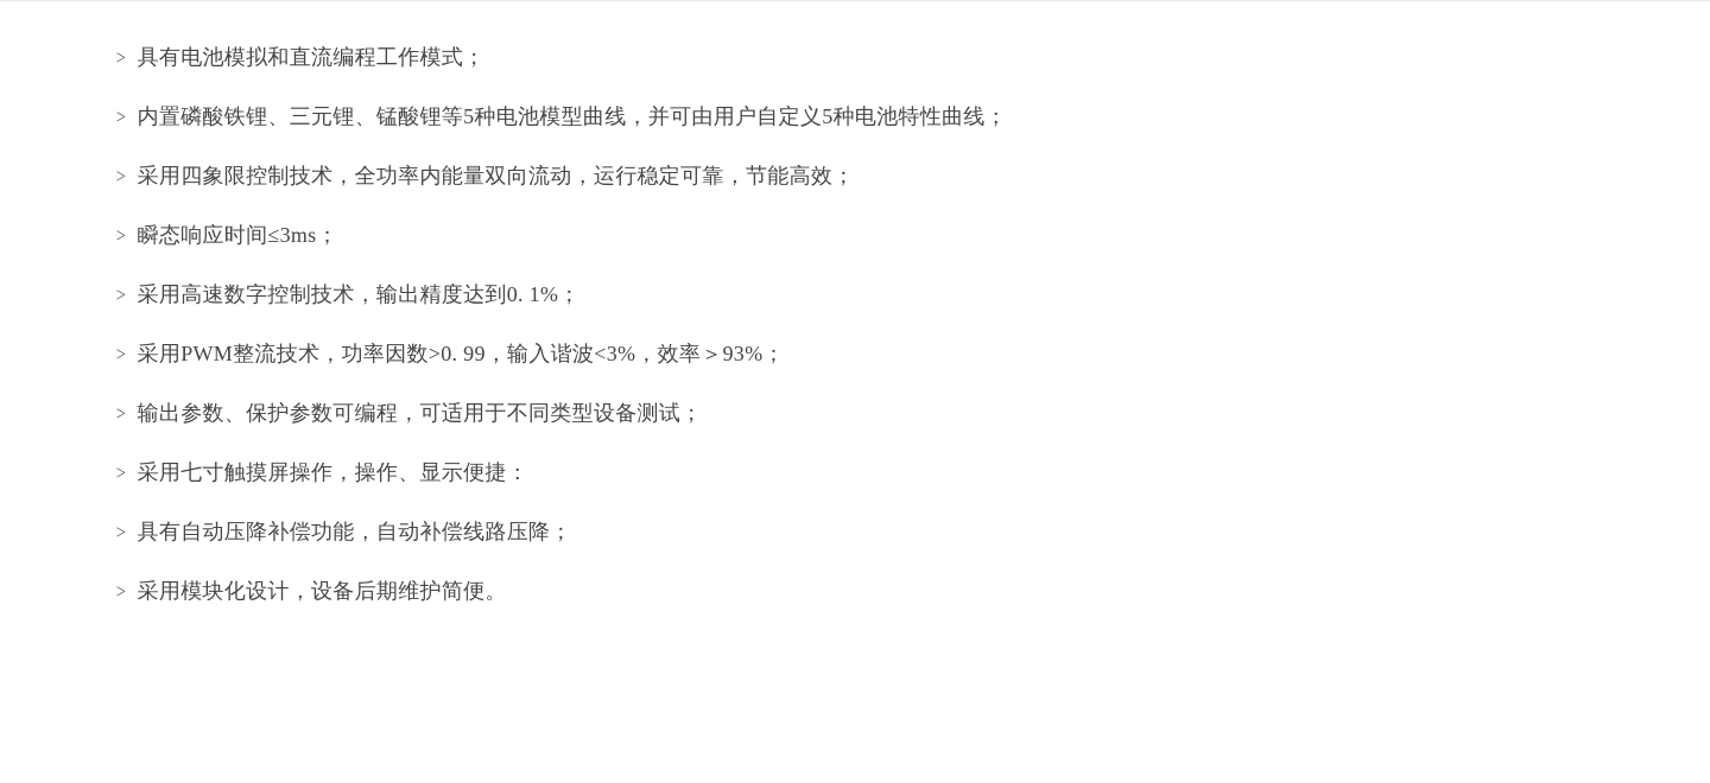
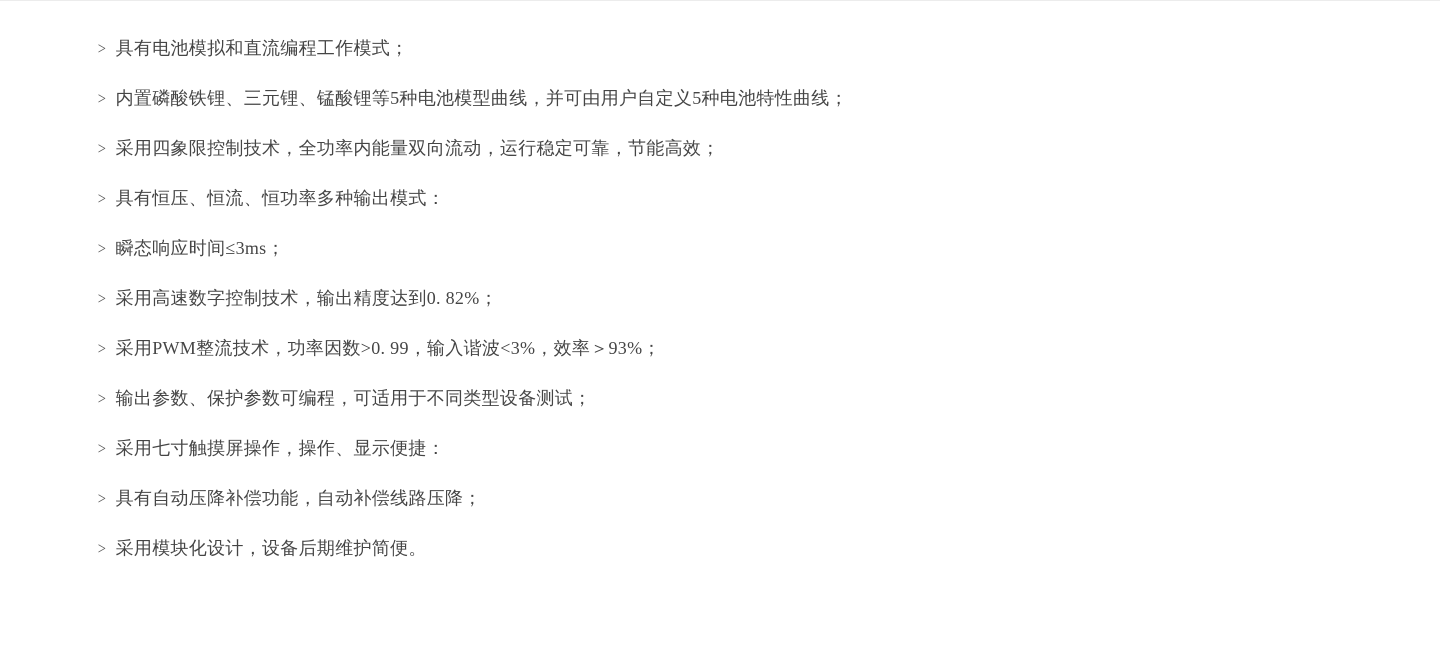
  > 具有电池模拟和直流编程工作模式；
  > 内置磷酸铁锂、三元锂、锰酸锂等5种电池模型曲线，并可由用户自定义5种电池特性曲线；
  > 采用四象限控制技术，全功率内能量双向流动，运行稳定可靠，节能高效；
+ > 具有恒压、恒流、恒功率多种输出模式：
  > 瞬态响应时间≤3ms；
- > 采用高速数字控制技术，输出精度达到0. 1%；
+ > 采用高速数字控制技术，输出精度达到0. 82%；
  > 采用PWM整流技术，功率因数>0. 99，输入谐波<3%，效率＞93%；
  > 输出参数、保护参数可编程，可适用于不同类型设备测试；
  > 采用七寸触摸屏操作，操作、显示便捷：
  > 具有自动压降补偿功能，自动补偿线路压降；
  > 采用模块化设计，设备后期维护简便。
